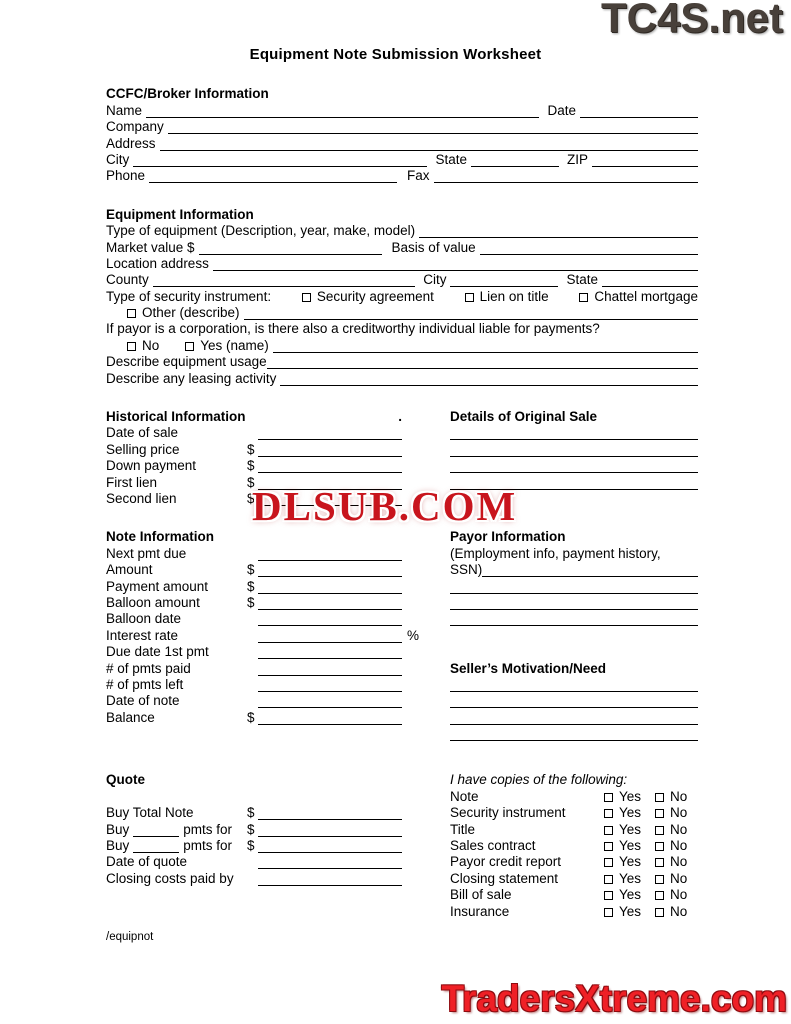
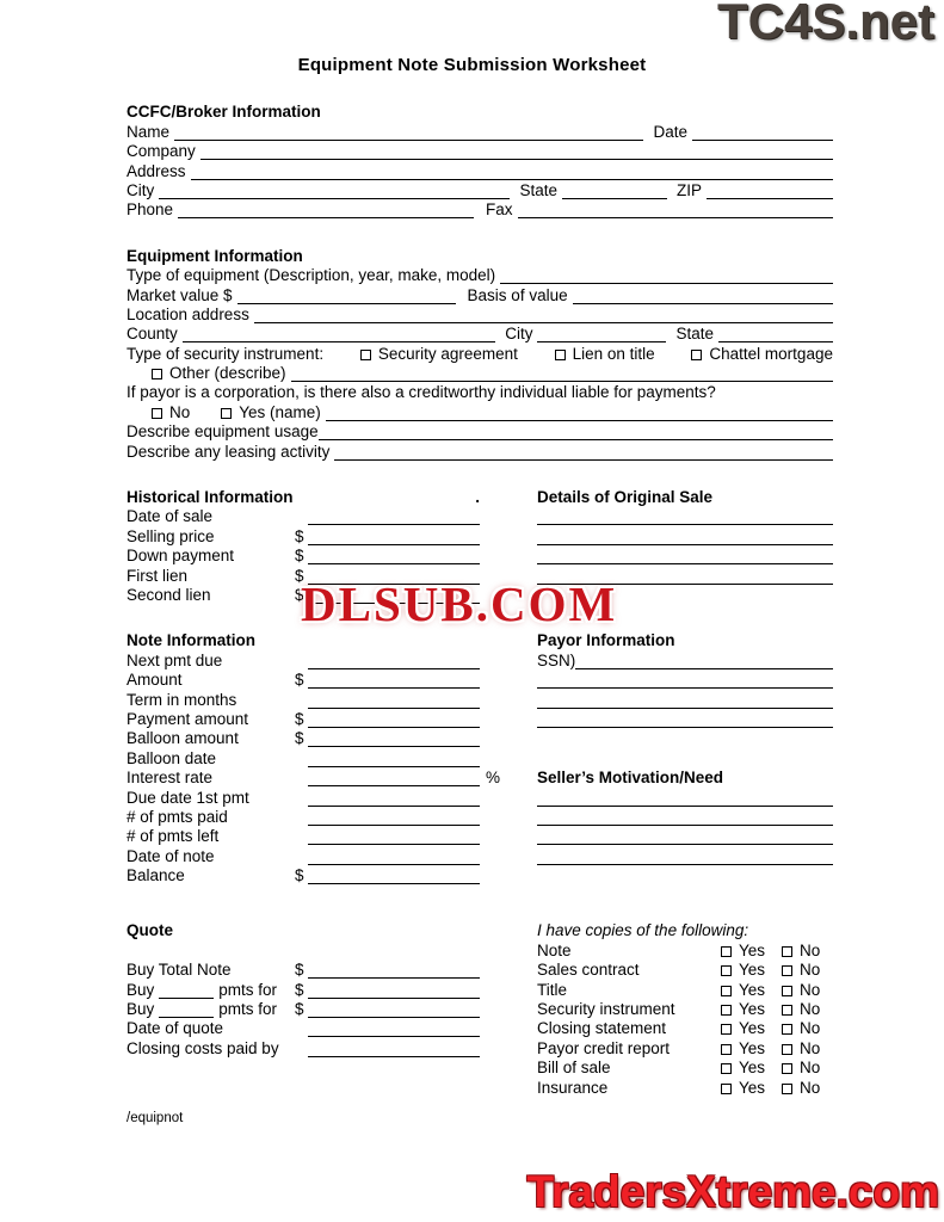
  TC4S.net
  Equipment Note Submission Worksheet
  CCFC/Broker Information
  Name
  Date
  Company
  Address
  City
  State
  ZIP
  Phone
  Fax
  Equipment Information
  Type of equipment (Description, year, make, model)
  Market value $
  Basis of value
  Location address
  County
  City
  State
  Type of security instrument:
  Security agreement
  Lien on title
  Chattel mortgage
  Other (describe)
  If payor is a corporation, is there also a creditworthy individual liable for payments?
  No
  Yes (name)
  Describe equipment usage
  Describe any leasing activity
  Historical Information
  .
  Date of sale
  Selling price
  $
  Down payment
  $
  First lien
  $
  Second lien
  $
  Details of Original Sale
  Note Information
  Next pmt due
  Amount
  $
+ Term in months
  Payment amount
  $
  Balloon amount
  $
  Balloon date
  Interest rate
  %
  Due date 1st pmt
  # of pmts paid
  # of pmts left
  Date of note
  Balance
  $
  Payor Information
- (Employment info, payment history,
  SSN)
  Seller’s Motivation/Need
  Quote
  Buy Total Note
  $
  Buy
  pmts for
  $
  Buy
  pmts for
  $
  Date of quote
  Closing costs paid by
  I have copies of the following:
  Note
  Yes
  No
- Security instrument
+ Sales contract
  Yes
  No
  Title
  Yes
  No
- Sales contract
+ Security instrument
  Yes
  No
- Payor credit report
+ Closing statement
  Yes
  No
- Closing statement
+ Payor credit report
  Yes
  No
  Bill of sale
  Yes
  No
  Insurance
  Yes
  No
  /equipnot
  DLSUB.COM
  TradersXtreme.com
